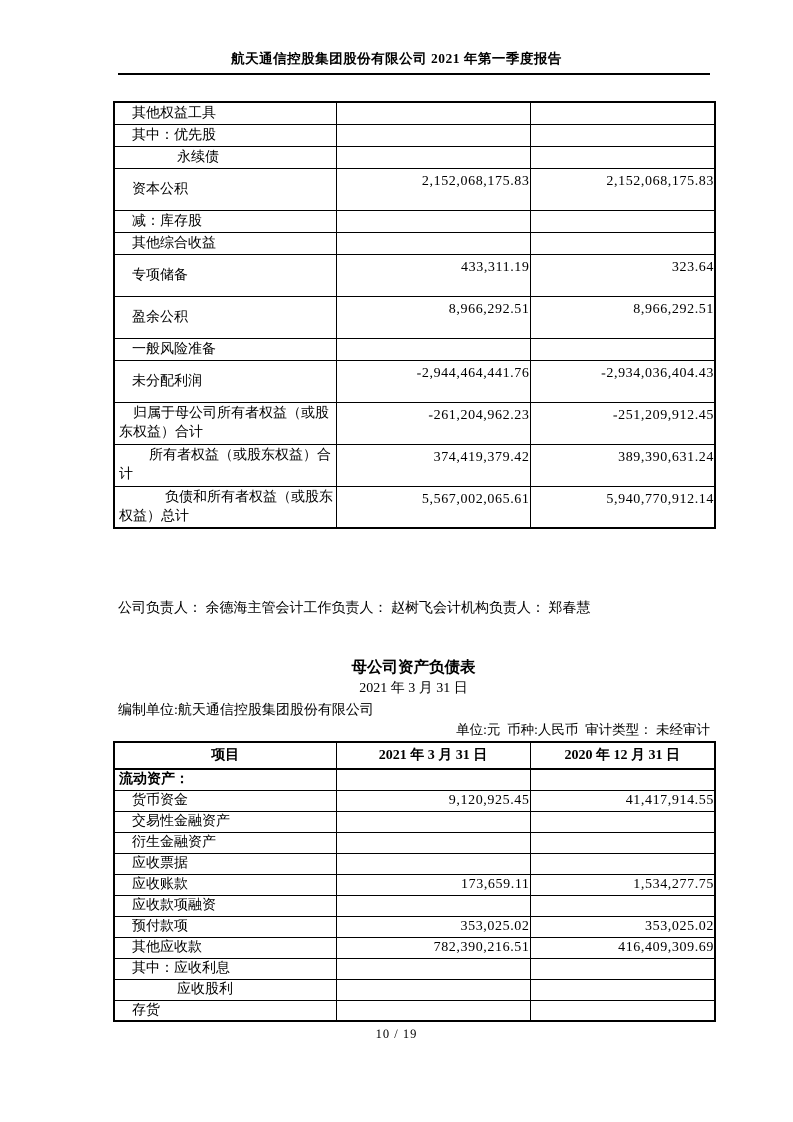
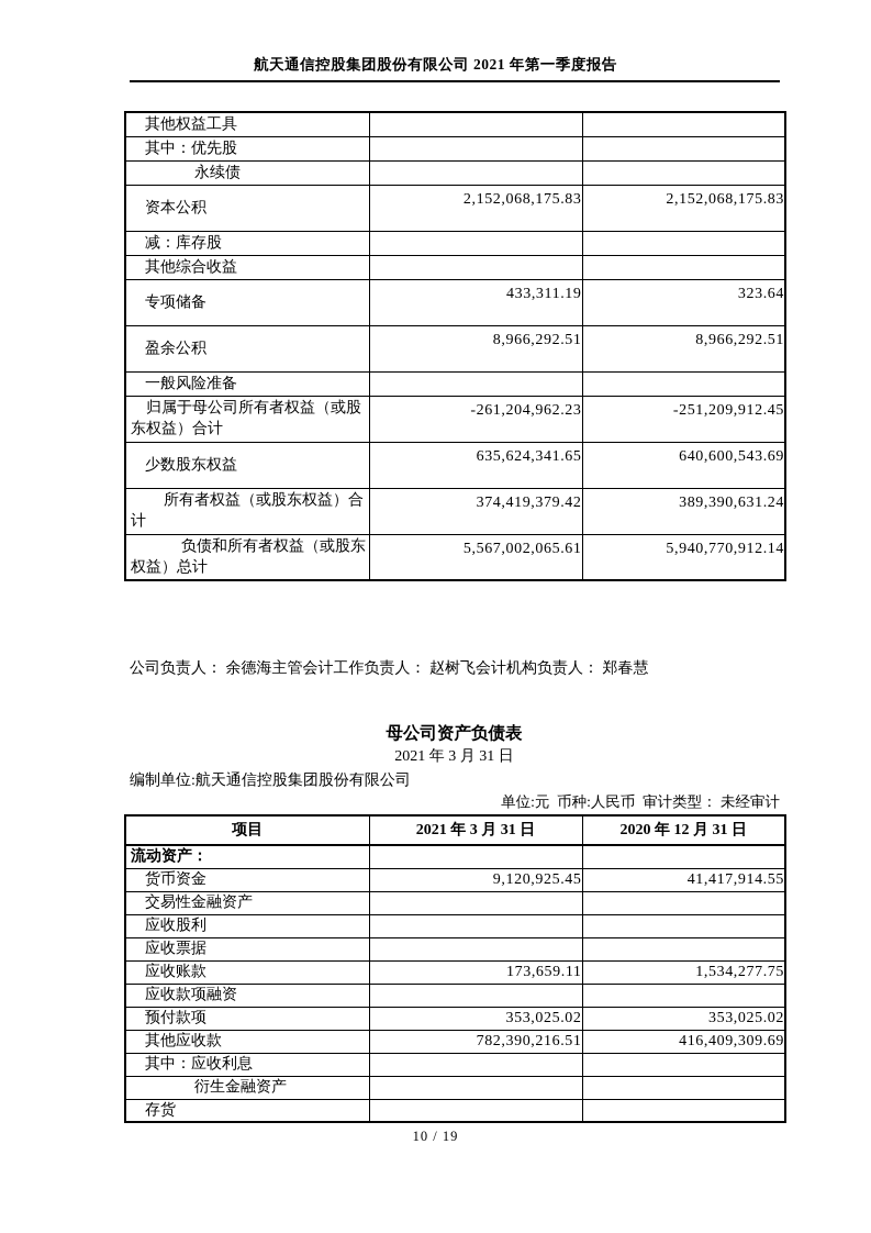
  航天通信控股集团股份有限公司 2021 年第一季度报告
  其他权益工具
  其中：优先股
  永续债
  资本公积	2,152,068,175.83	2,152,068,175.83
  减：库存股
  其他综合收益
  专项储备	433,311.19	323.64
  盈余公积	8,966,292.51	8,966,292.51
  一般风险准备
- 未分配利润	-2,944,464,441.76	-2,934,036,404.43
  归属于母公司所有者权益（或股东权益）合计	-261,204,962.23	-251,209,912.45
+ 少数股东权益	635,624,341.65	640,600,543.69
  所有者权益（或股东权益）合计	374,419,379.42	389,390,631.24
  负债和所有者权益（或股东权益）总计	5,567,002,065.61	5,940,770,912.14
  公司负责人： 余德海主管会计工作负责人： 赵树飞会计机构负责人： 郑春慧
  母公司资产负债表
  2021 年 3 月 31 日
  编制单位:航天通信控股集团股份有限公司
  单位:元 币种:人民币 审计类型： 未经审计
  项目	2021 年 3 月 31 日	2020 年 12 月 31 日
  流动资产：
  货币资金	9,120,925.45	41,417,914.55
  交易性金融资产
- 衍生金融资产
+ 应收股利
  应收票据
  应收账款	173,659.11	1,534,277.75
  应收款项融资
  预付款项	353,025.02	353,025.02
  其他应收款	782,390,216.51	416,409,309.69
  其中：应收利息
- 应收股利
+ 衍生金融资产
  存货
  10 / 19
